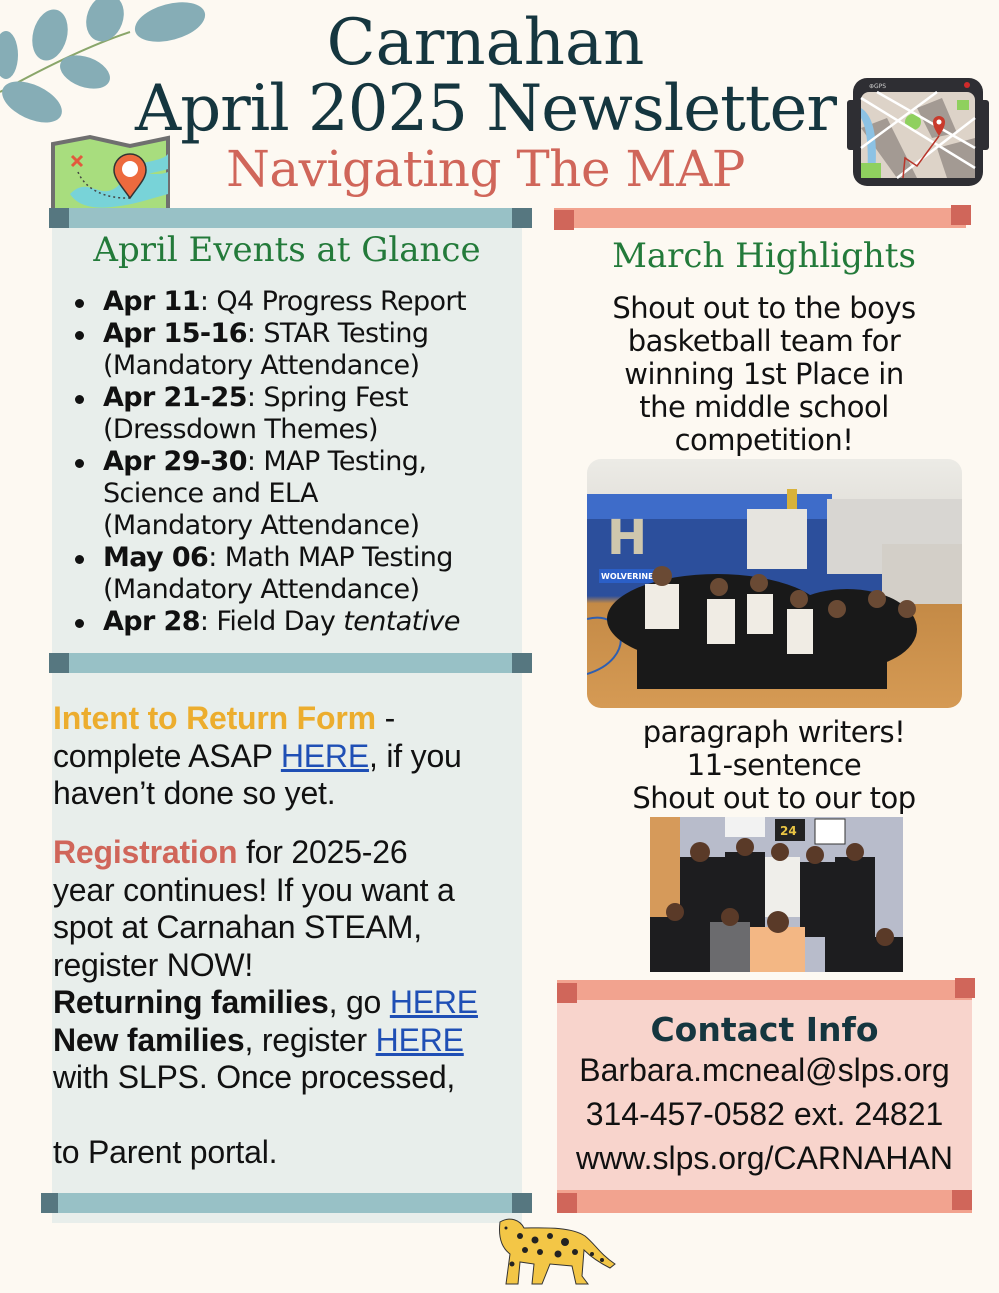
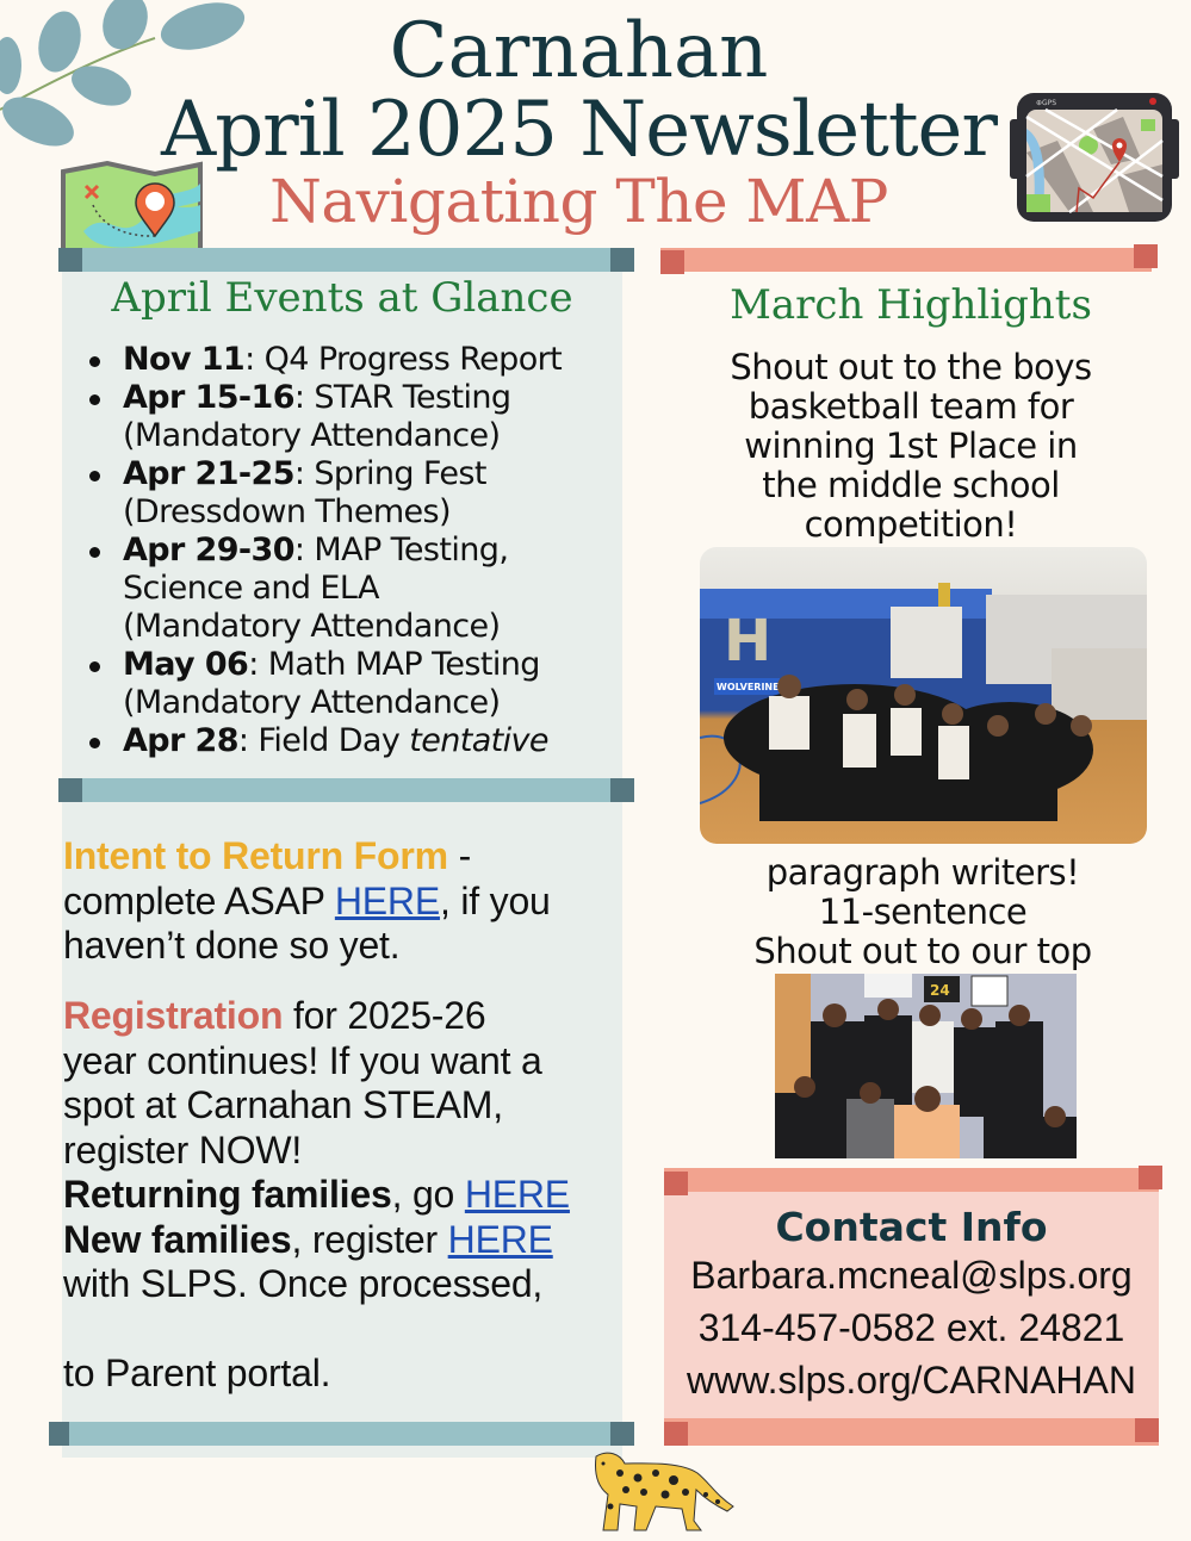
  Carnahan
  April 2025 Newsletter
  Navigating The MAP
  April Events at Glance
- Apr 11: Q4 Progress Report
+ Nov 11: Q4 Progress Report
  Apr 15-16: STAR Testing
  (Mandatory Attendance)
  Apr 21-25: Spring Fest
  (Dressdown Themes)
  Apr 29-30: MAP Testing,
  Science and ELA
  (Mandatory Attendance)
  May 06: Math MAP Testing
  (Mandatory Attendance)
  Apr 28: Field Day tentative
  Intent to Return Form -
  complete ASAP HERE, if you
  haven’t done so yet.
  Registration for 2025-26
  year continues! If you want a
  spot at Carnahan STEAM,
  register NOW!
  Returning families, go HERE
  New families, register HERE
  with SLPS. Once processed,
  to Parent portal.
  March Highlights
  Shout out to the boys
  basketball team for
  winning 1st Place in
  the middle school
  competition!
  H
  WOLVERINE
  paragraph writers!
  11-sentence
  Shout out to our top
  24
  Contact Info
  Barbara.mcneal@slps.org
  314-457-0582 ext. 24821
  www.slps.org/CARNAHAN
